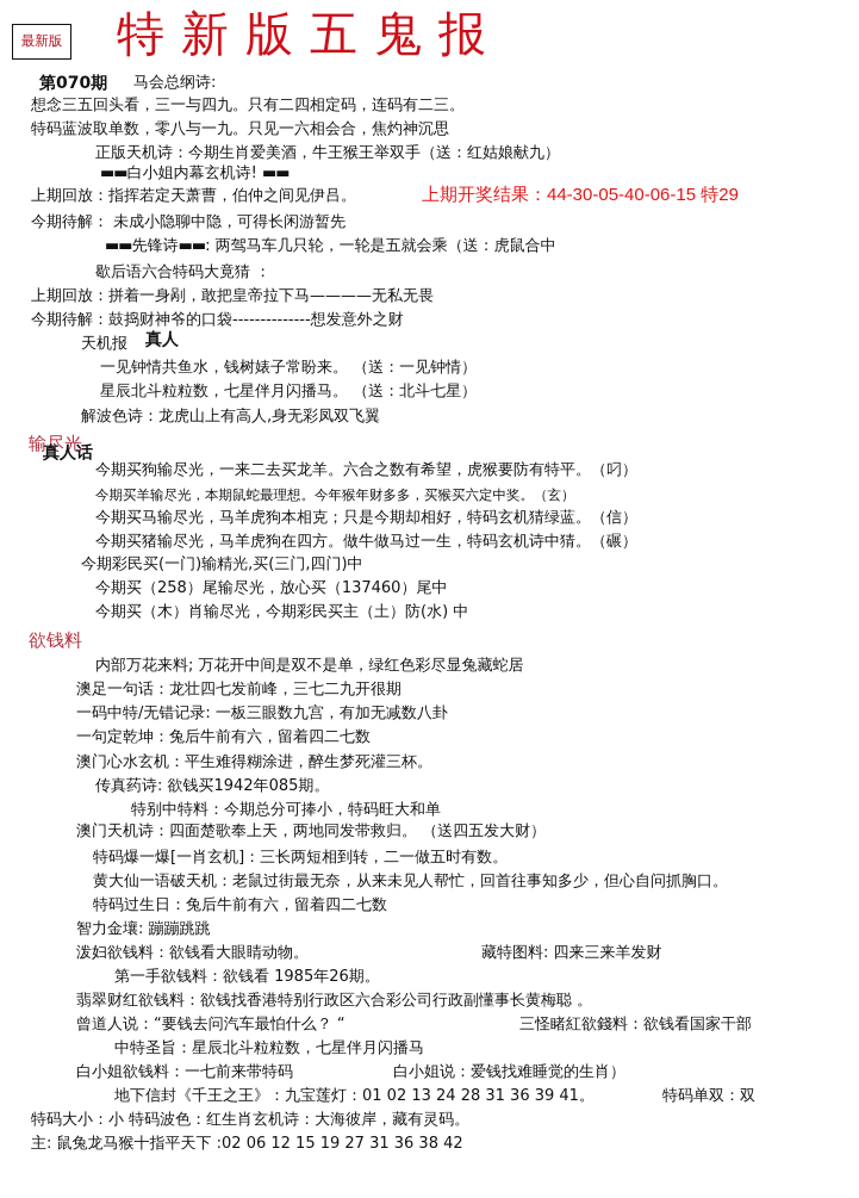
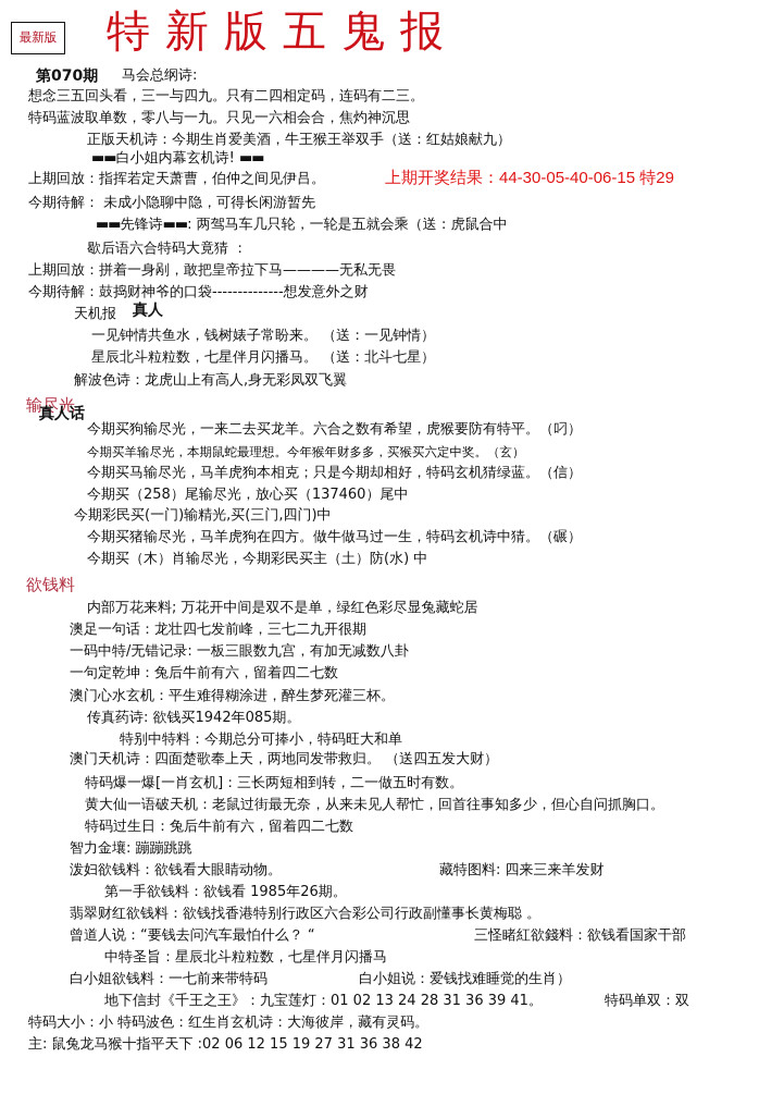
  最新版
  特新版五鬼报
  第070期
  马会总纲诗:
  想念三五回头看，三一与四九。只有二四相定码，连码有二三。
  特码蓝波取单数，零八与一九。只见一六相会合，焦灼神沉思
  正版天机诗：今期生肖爱美酒，牛王猴王举双手（送：红姑娘献九）
  ▬▬白小姐内幕玄机诗! ▬▬
  上期回放：指挥若定天萧曹，伯仲之间见伊吕。
  上期开奖结果：44-30-05-40-06-15 特29
  今期待解： 未成小隐聊中隐，可得长闲游暂先
  ▬▬先锋诗▬▬: 两驾马车几只轮，一轮是五就会乘（送：虎鼠合中
  歇后语六合特码大竟猜 ：
  上期回放：拼着一身剐，敢把皇帝拉下马————无私无畏
  今期待解：鼓捣财神爷的口袋--------------想发意外之财
  天机报
  真人
  一见钟情共鱼水，钱树婊子常盼来。 （送：一见钟情）
  星辰北斗粒粒数，七星伴月闪播马。 （送：北斗七星）
  解波色诗：龙虎山上有高人,身无彩凤双飞翼
  输尽光
  真人话
  今期买狗输尽光，一来二去买龙羊。六合之数有希望，虎猴要防有特平。（叼）
  今期买羊输尽光，本期鼠蛇最理想。今年猴年财多多，买猴买六定中奖。（玄）
  今期买马输尽光，马羊虎狗本相克；只是今期却相好，特码玄机猜绿蓝。（信）
- 今期买猪输尽光，马羊虎狗在四方。做牛做马过一生，特码玄机诗中猜。（碾）
+ 今期买（258）尾输尽光，放心买（137460）尾中
  今期彩民买(一门)输精光,买(三门,四门)中
- 今期买（258）尾输尽光，放心买（137460）尾中
+ 今期买猪输尽光，马羊虎狗在四方。做牛做马过一生，特码玄机诗中猜。（碾）
  今期买（木）肖输尽光，今期彩民买主（土）防(水) 中
  欲钱料
  内部万花来料; 万花开中间是双不是单，绿红色彩尽显兔藏蛇居
  澳足一句话：龙壮四七发前峰，三七二九开很期
  一码中特/无错记录: 一板三眼数九宫，有加无减数八卦
  一句定乾坤：兔后牛前有六，留着四二七数
  澳门心水玄机：平生难得糊涂进，醉生梦死灌三杯。
  传真药诗: 欲钱买1942年085期。
  特别中特料：今期总分可捧小，特码旺大和单
  澳门天机诗：四面楚歌奉上天，两地同发带救归。 （送四五发大财）
  特码爆一爆[一肖玄机]：三长两短相到转，二一做五时有数。
  黄大仙一语破天机：老鼠过街最无奈，从来未见人帮忙，回首往事知多少，但心自问抓胸口。
  特码过生日：兔后牛前有六，留着四二七数
  智力金壤: 蹦蹦跳跳
  泼妇欲钱料：欲钱看大眼睛动物。
  藏特图料: 四来三来羊发财
  第一手欲钱料：欲钱看 1985年26期。
  翡翠财红欲钱料：欲钱找香港特别行政区六合彩公司行政副懂事长黄梅聪 。
  曾道人说：“要钱去问汽车最怕什么？ “
  三怪睹紅欲錢料：欲钱看国家干部
  中特圣旨：星辰北斗粒粒数，七星伴月闪播马
  白小姐欲钱料：一七前来带特码
  白小姐说：爱钱找难睡觉的生肖）
  地下信封《千王之王》：九宝莲灯：01 02 13 24 28 31 36 39 41。
  特码单双：双
  特码大小：小 特码波色：红生肖玄机诗：大海彼岸，藏有灵码。
  主: 鼠兔龙马猴十指平天下 :02 06 12 15 19 27 31 36 38 42
